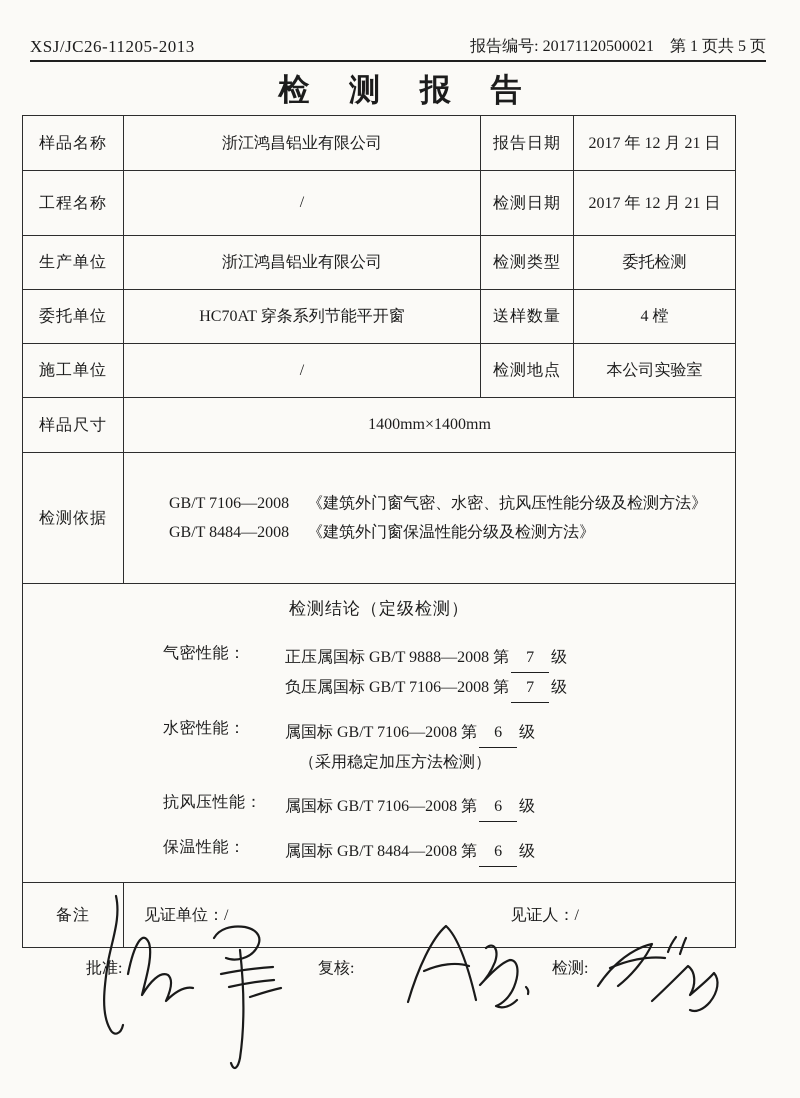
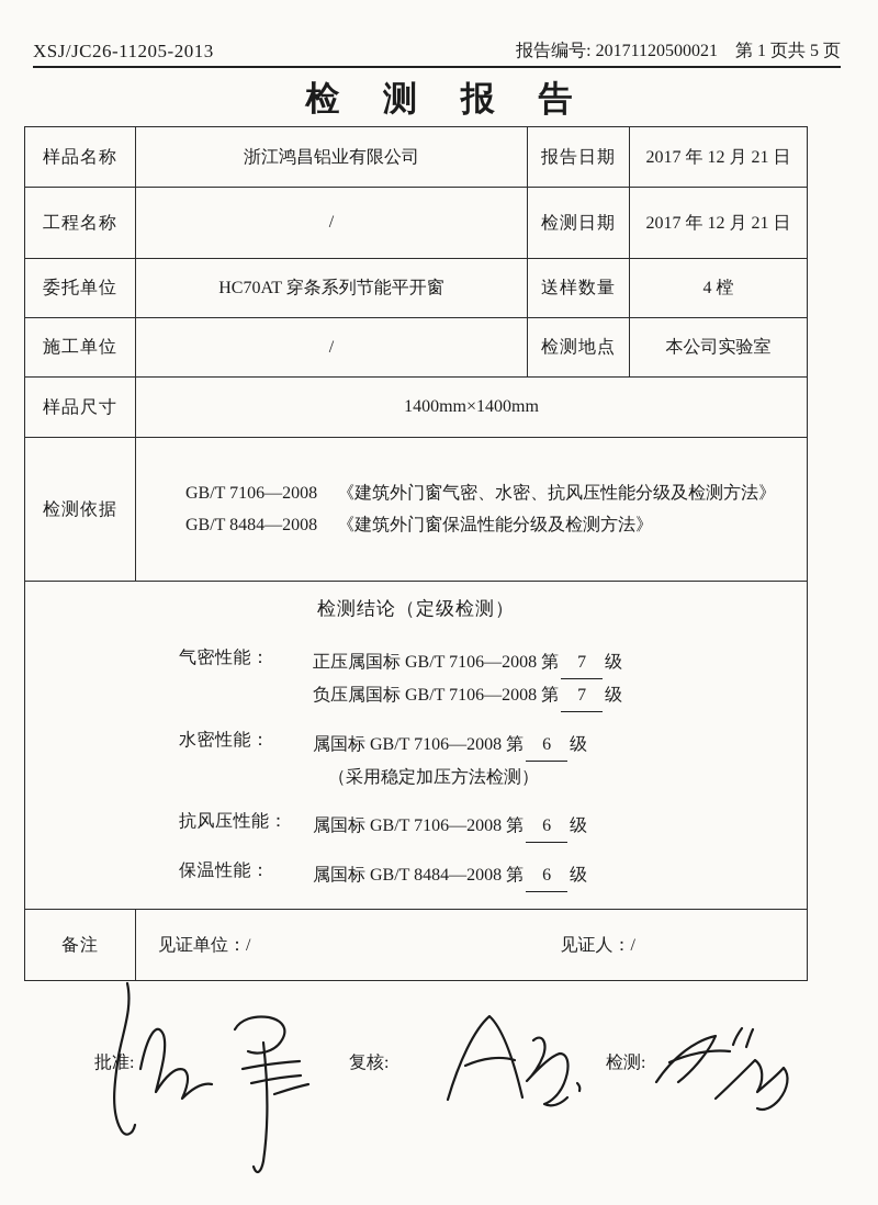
  XSJ/JC26-11205-2013
  报告编号: 20171120500021
  第 1 页共 5 页
  检 测 报 告
  样品名称	浙江鸿昌铝业有限公司	报告日期	2017 年 12 月 21 日
  工程名称	/	检测日期	2017 年 12 月 21 日
- 生产单位	浙江鸿昌铝业有限公司	检测类型	委托检测
  委托单位	HC70AT 穿条系列节能平开窗	送样数量	4 樘
  施工单位	/	检测地点	本公司实验室
  样品尺寸	1400mm×1400mm
  检测依据	GB/T 7106—2008 《建筑外门窗气密、水密、抗风压性能分级及检测方法》 GB/T 8484—2008 《建筑外门窗保温性能分级及检测方法》
- 检测结论（定级检测） 气密性能： 正压属国标 GB/T 9888—2008 第 7 级 负压属国标 GB/T 7106—2008 第 7 级 水密性能： 属国标 GB/T 7106—2008 第 6 级 （采用稳定加压方法检测） 抗风压性能： 属国标 GB/T 7106—2008 第 6 级 保温性能： 属国标 GB/T 8484—2008 第 6 级
+ 检测结论（定级检测） 气密性能： 正压属国标 GB/T 7106—2008 第 7 级 负压属国标 GB/T 7106—2008 第 7 级 水密性能： 属国标 GB/T 7106—2008 第 6 级 （采用稳定加压方法检测） 抗风压性能： 属国标 GB/T 7106—2008 第 6 级 保温性能： 属国标 GB/T 8484—2008 第 6 级
  备注	见证单位：/ 见证人：/
  批准:
  复核:
  检测:
